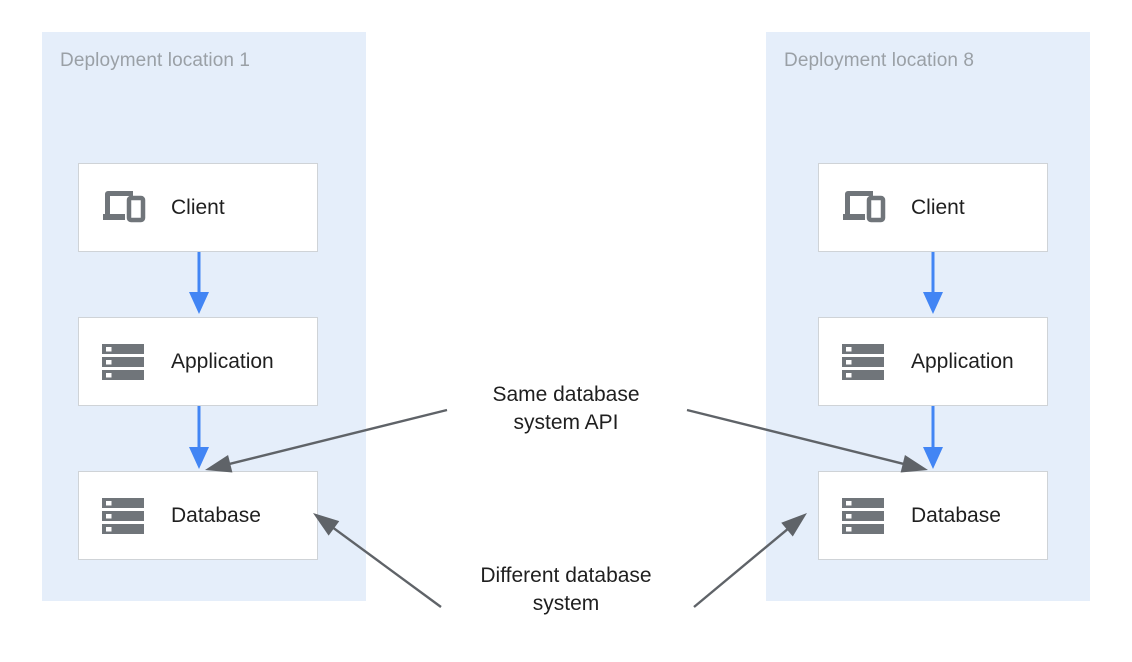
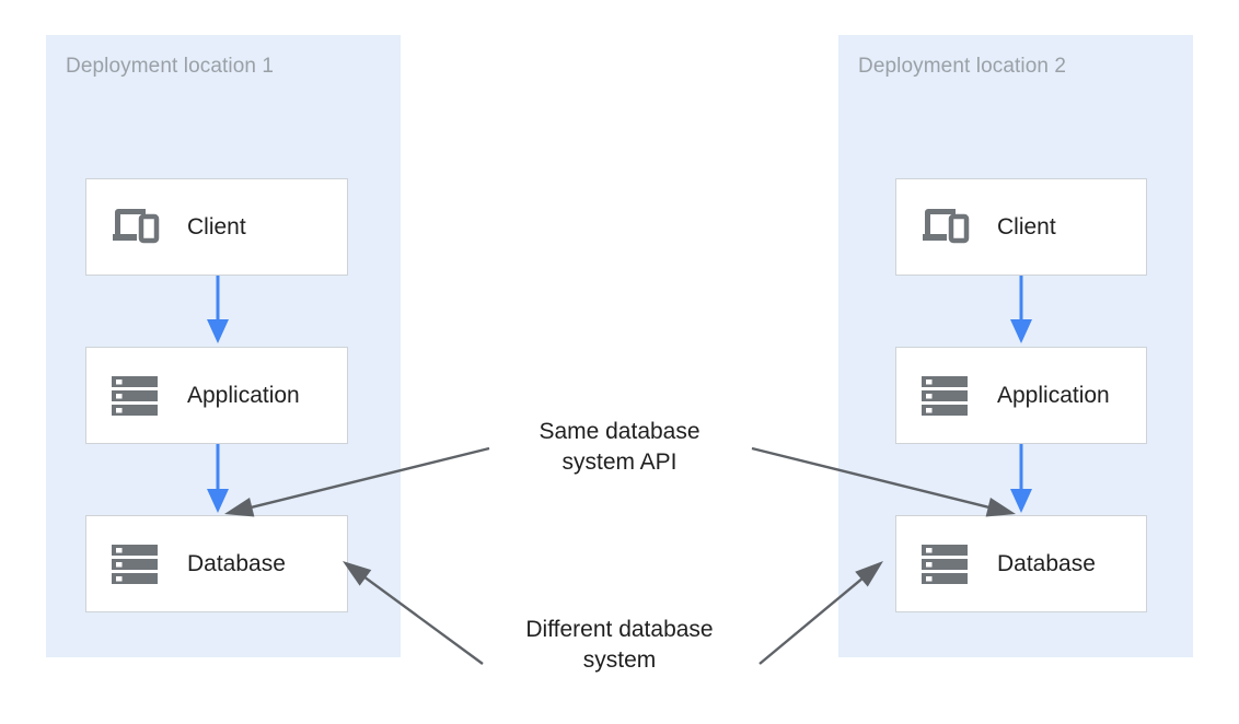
  Deployment location 1
- Deployment location 8
+ Deployment location 2
  Client
  Application
  Database
  Client
  Application
  Database
  Same database
  system API
  Different database
  system
